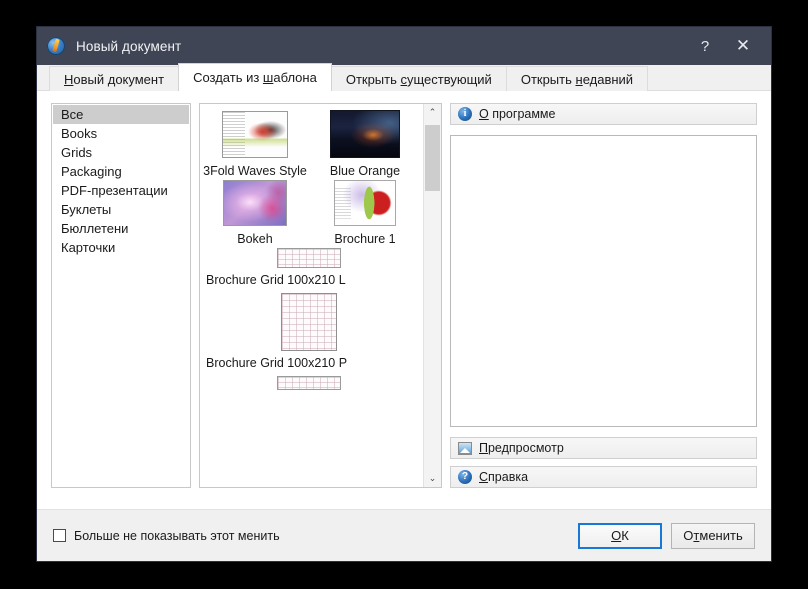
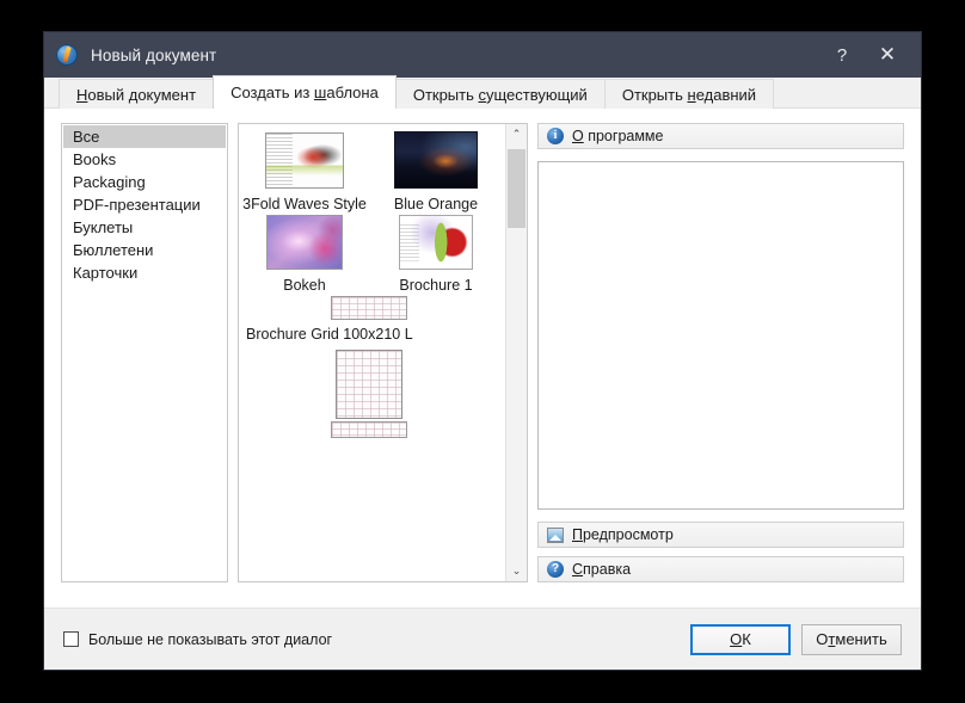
  Новый документ
  ?
  ✕
  Новый документ
  Создать из шаблона
  Открыть существующий
  Открыть недавний
  Все
  Books
- Grids
  Packaging
  PDF-презентации
  Буклеты
  Бюллетени
  Карточки
  3Fold Waves Style
  Blue Orange
  Bokeh
  Brochure 1
  Brochure Grid 100x210 L
- Brochure Grid 100x210 P
  ⌃
  ⌄
  i
  О программе
  Предпросмотр
  ?
  Справка
- Больше не показывать этот менить
+ Больше не показывать этот диалог
  ОК
  Отменить
